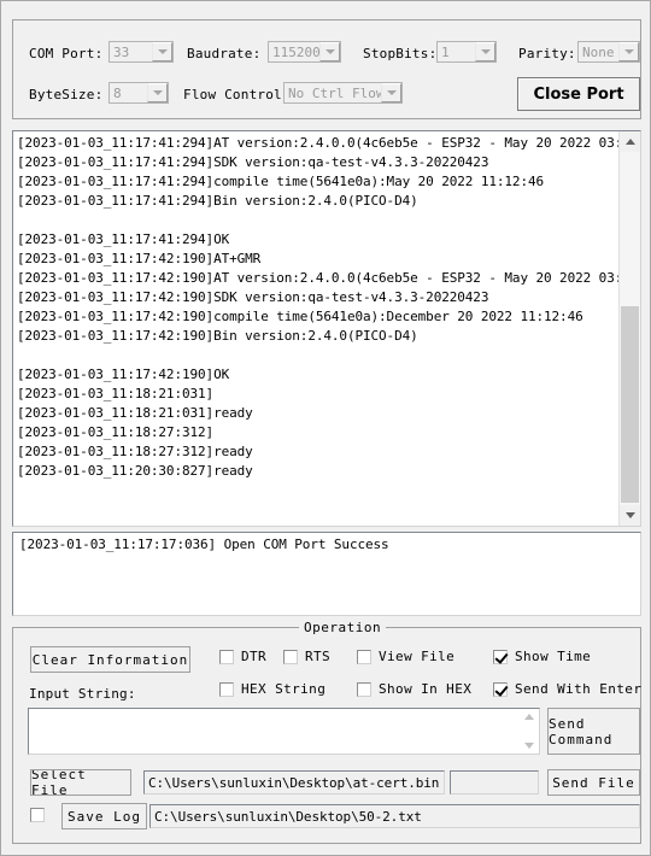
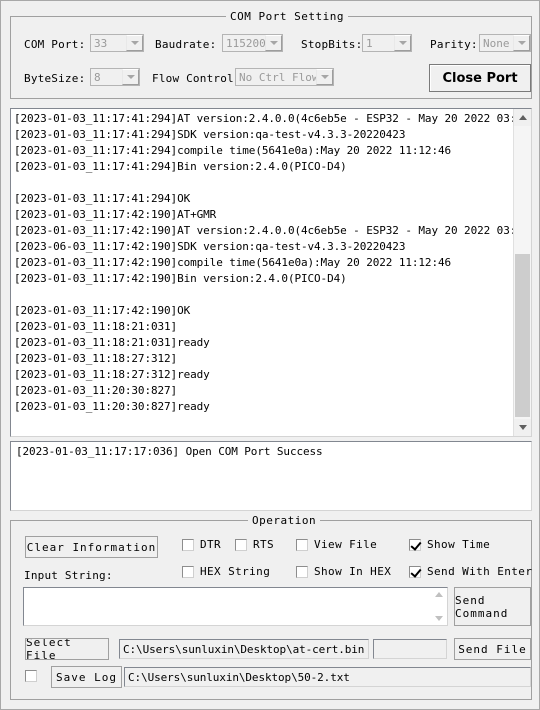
+ COM Port Setting
  COM Port:
  33
  Baudrate:
  115200
  StopBits:
  1
  Parity:
  None
  ByteSize:
  8
  Flow Control
  No Ctrl Flow
  Close Port
  [2023-01-03_11:17:41:294]AT version:2.4.0.0(4c6eb5e - ESP32 - May 20 2022 03
  [2023-01-03_11:17:41:294]SDK version:qa-test-v4.3.3-20220423
  [2023-01-03_11:17:41:294]compile time(5641e0a):May 20 2022 11:12:46
  [2023-01-03_11:17:41:294]Bin version:2.4.0(PICO-D4)
  [2023-01-03_11:17:41:294]OK
  [2023-01-03_11:17:42:190]AT+GMR
  [2023-01-03_11:17:42:190]AT version:2.4.0.0(4c6eb5e - ESP32 - May 20 2022 03
- [2023-01-03_11:17:42:190]SDK version:qa-test-v4.3.3-20220423
+ [2023-06-03_11:17:42:190]SDK version:qa-test-v4.3.3-20220423
- [2023-01-03_11:17:42:190]compile time(5641e0a):December 20 2022 11:12:46
+ [2023-01-03_11:17:42:190]compile time(5641e0a):May 20 2022 11:12:46
  [2023-01-03_11:17:42:190]Bin version:2.4.0(PICO-D4)
  [2023-01-03_11:17:42:190]OK
  [2023-01-03_11:18:21:031]
  [2023-01-03_11:18:21:031]ready
  [2023-01-03_11:18:27:312]
  [2023-01-03_11:18:27:312]ready
+ [2023-01-03_11:20:30:827]
  [2023-01-03_11:20:30:827]ready
  [2023-01-03_11:17:17:036] Open COM Port Success
  Operation
  Clear Information
  DTR
  RTS
  View File
  Show Time
  HEX String
  Show In HEX
  Send With Enter
  Input String:
  Send Command
  Select File
  C:\Users\sunluxin\Desktop\at-cert.bin
  Send File
  Save Log
  C:\Users\sunluxin\Desktop\50-2.txt
